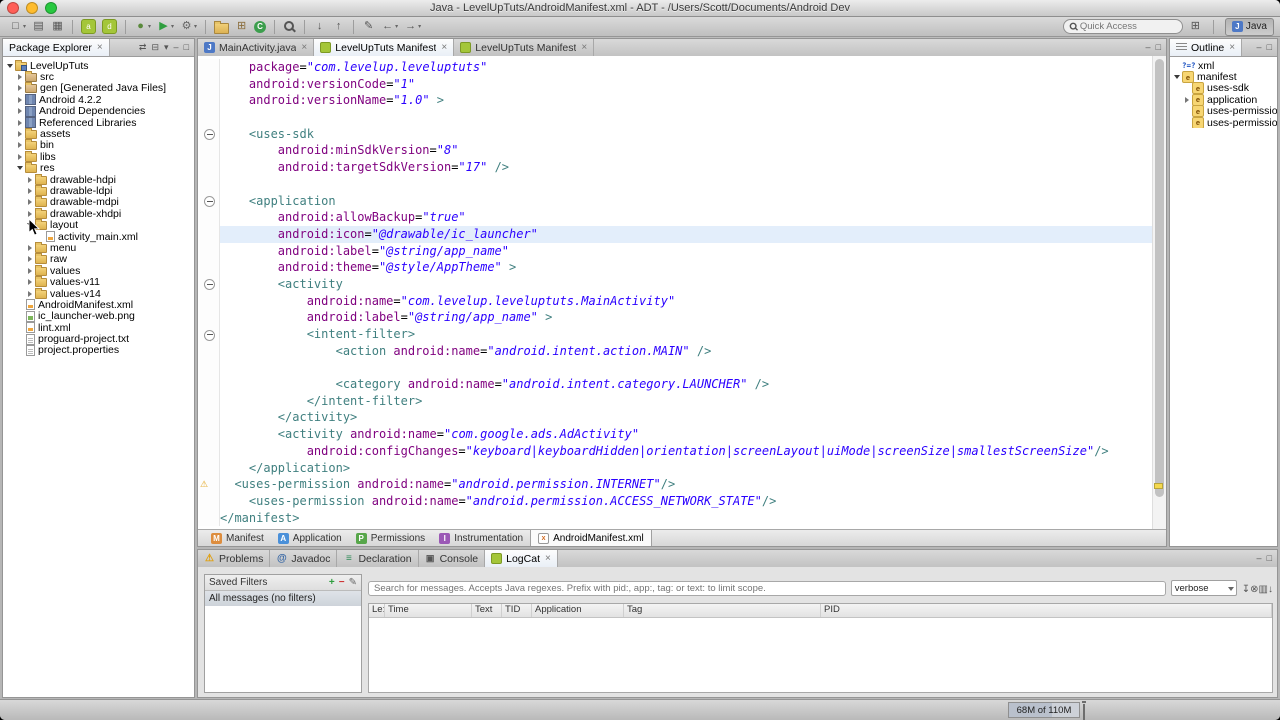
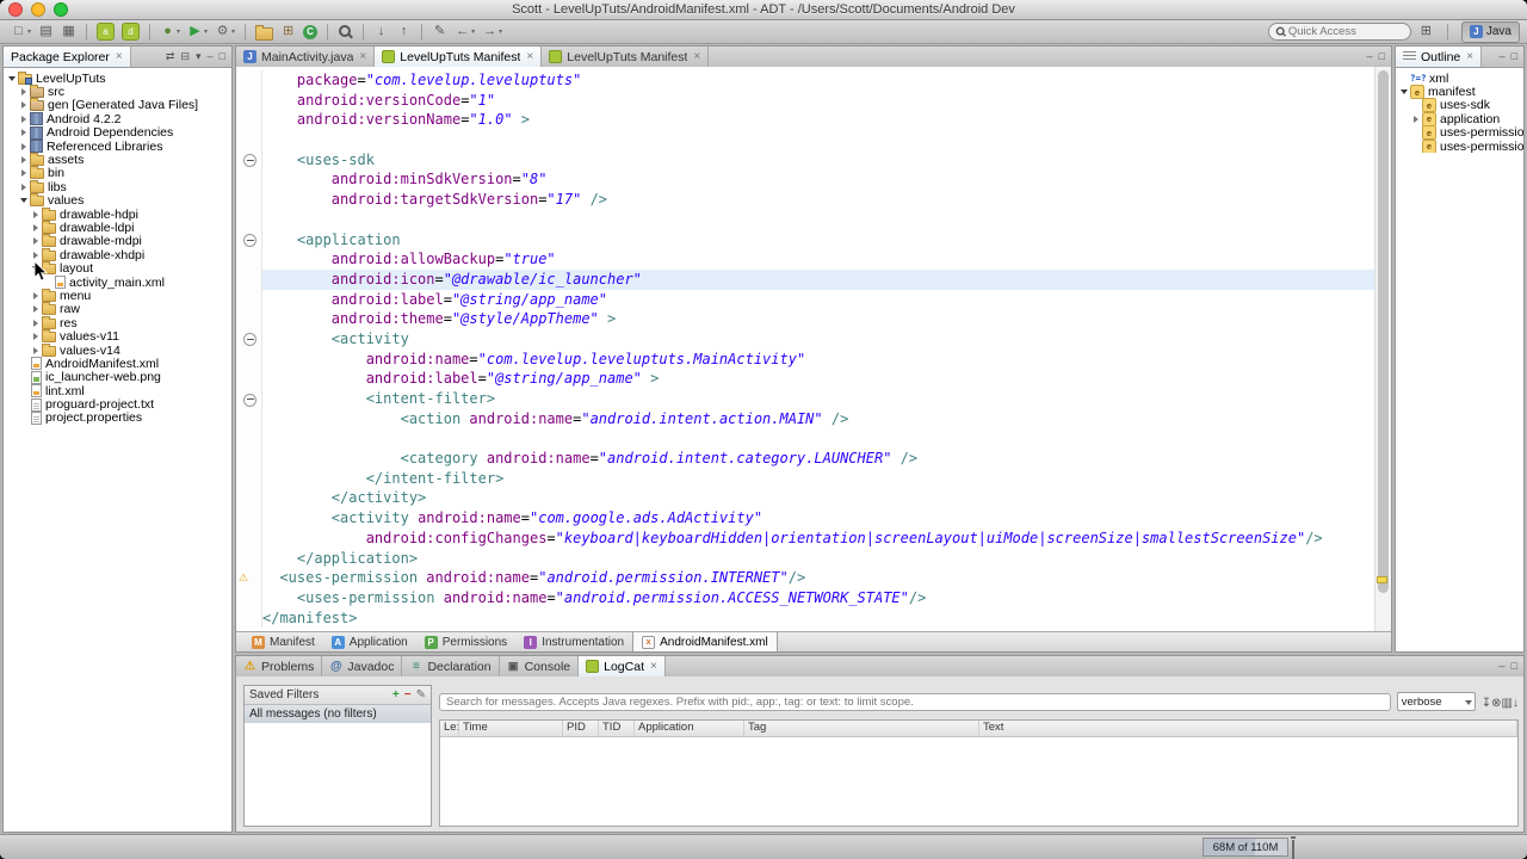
- Java - LevelUpTuts/AndroidManifest.xml - ADT - /Users/Scott/Documents/Android Dev
+ Scott - LevelUpTuts/AndroidManifest.xml - ADT - /Users/Scott/Documents/Android Dev
  □
  ▤
  ▦
  a
  d
  ●
  ▶
  ⚙
  ⊞
  C
  ↓
  ↑
  ✎
  ←
  →
  Quick Access
  ⊞
  J
  Java
  Package Explorer
  ⇄
  ⊟
  ▾
  ‒
  □
  LevelUpTuts
  src
  gen [Generated Java Files]
  Android 4.2.2
  Android Dependencies
  Referenced Libraries
  assets
  bin
  libs
- res
+ values
  drawable-hdpi
  drawable-ldpi
  drawable-mdpi
  drawable-xhdpi
  layout
  activity_main.xml
  menu
  raw
- values
+ res
  values-v11
  values-v14
  AndroidManifest.xml
  ic_launcher-web.png
  lint.xml
  proguard-project.txt
  project.properties
  J
  MainActivity.java
  LevelUpTuts Manifest
  LevelUpTuts Manifest
  ‒
  □
  package="com.levelup.leveluptuts"
  android:versionCode="1"
  android:versionName="1.0" >
  <uses-sdk
  android:minSdkVersion="8"
  android:targetSdkVersion="17" />
  <application
  android:allowBackup="true"
  android:icon="@drawable/ic_launcher"
  android:label="@string/app_name"
  android:theme="@style/AppTheme" >
  <activity
  android:name="com.levelup.leveluptuts.MainActivity"
  android:label="@string/app_name" >
  <intent-filter>
  <action android:name="android.intent.action.MAIN" />
  <category android:name="android.intent.category.LAUNCHER" />
  </intent-filter>
  </activity>
  <activity android:name="com.google.ads.AdActivity"
  android:configChanges="keyboard|keyboardHidden|orientation|screenLayout|uiMode|screenSize|smallestScreenSize"/>
  </application>
  <uses-permission android:name="android.permission.INTERNET"/>
  <uses-permission android:name="android.permission.ACCESS_NETWORK_STATE"/>
  </manifest>
  M
  Manifest
  A
  Application
  P
  Permissions
  I
  Instrumentation
  AndroidManifest.xml
  Outline
  ‒
  □
  xml
  manifest
  uses-sdk
  application
  uses-permissio
  uses-permissio
  ⚠
  Problems
  @
  Javadoc
  ≡
  Declaration
  ▣
  Console
  LogCat
  ‒
  □
  Saved Filters
  +
  −
  ✎
  All messages (no filters)
  Search for messages. Accepts Java regexes. Prefix with pid:, app:, tag: or text: to limit scope.
  verbose
  ↧⊗▥↓
  Le:
  Time
- Text
+ PID
  TID
  Application
  Tag
- PID
+ Text
  68M of 110M
